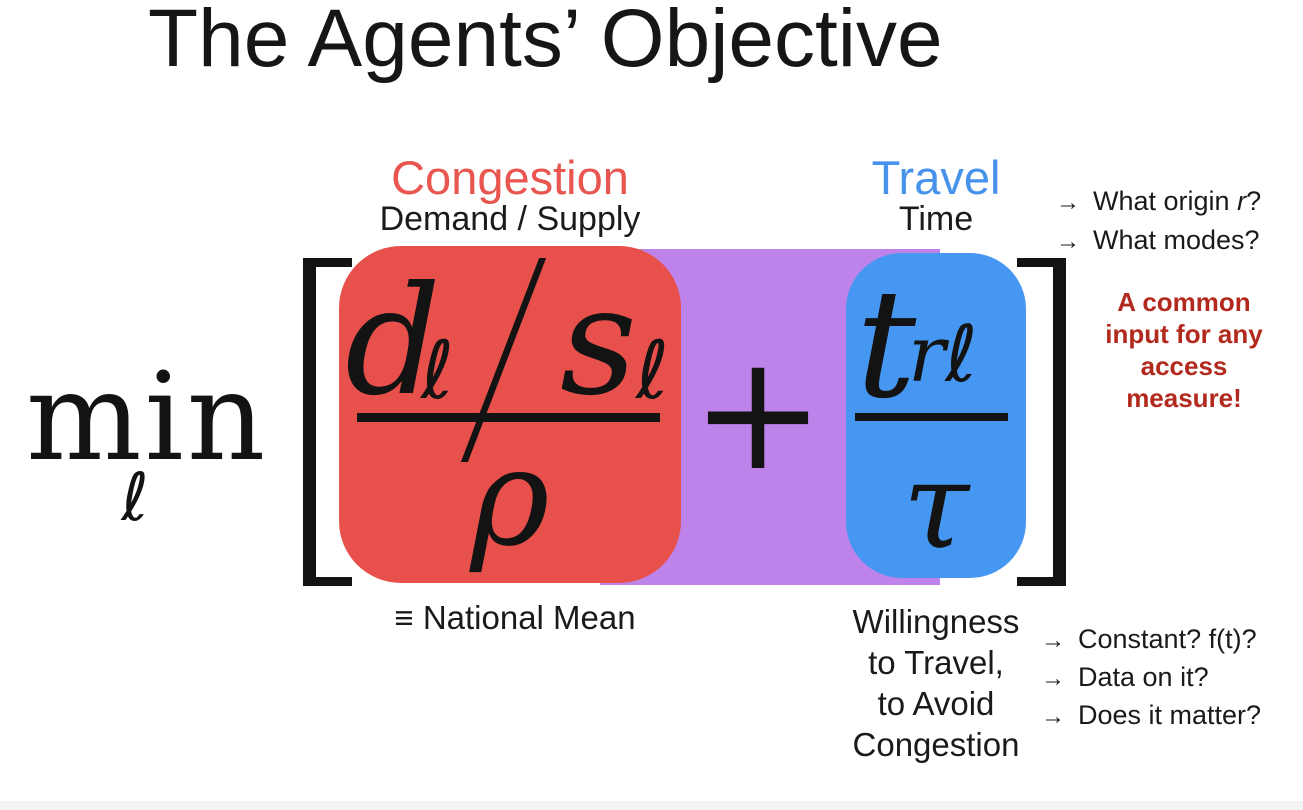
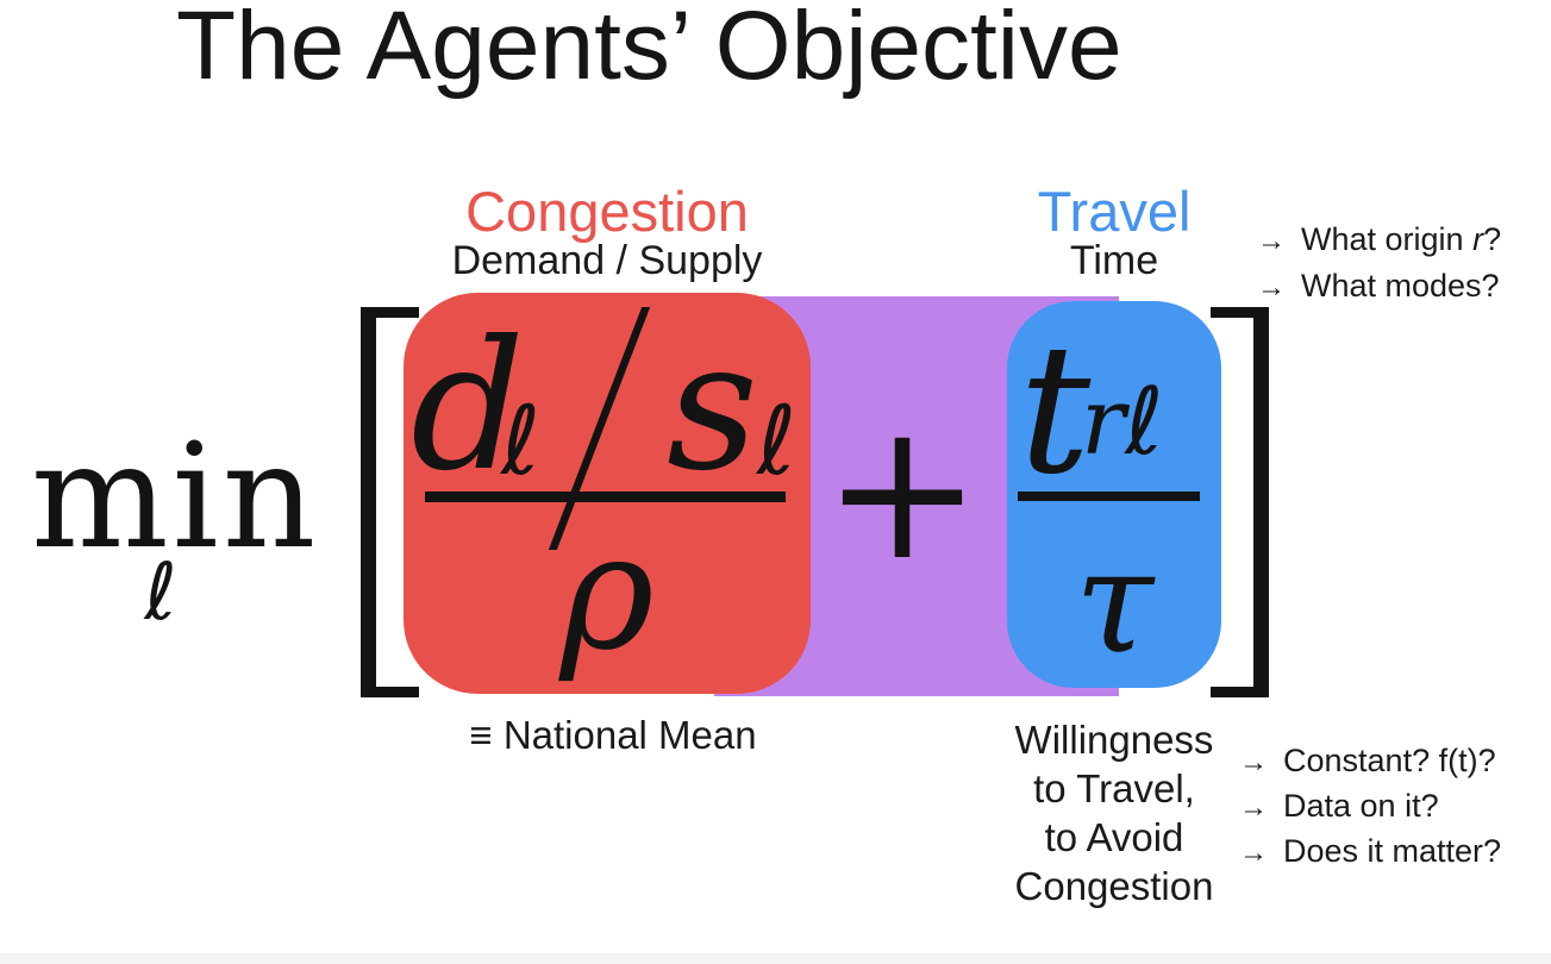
  The Agents’ Objective
  Congestion
  Demand / Supply
  Travel
  Time
  →
  What origin r?
  →
  What modes?
- A common
- input for any
- access
- measure!
  min
  ℓ
  d
  ℓ
  s
  ℓ
  ρ
  +
  t
  rℓ
  τ
  ≡ National Mean
  Willingness
  to Travel,
  to Avoid
  Congestion
  →
  Constant? f(t)?
  →
  Data on it?
  →
  Does it matter?
